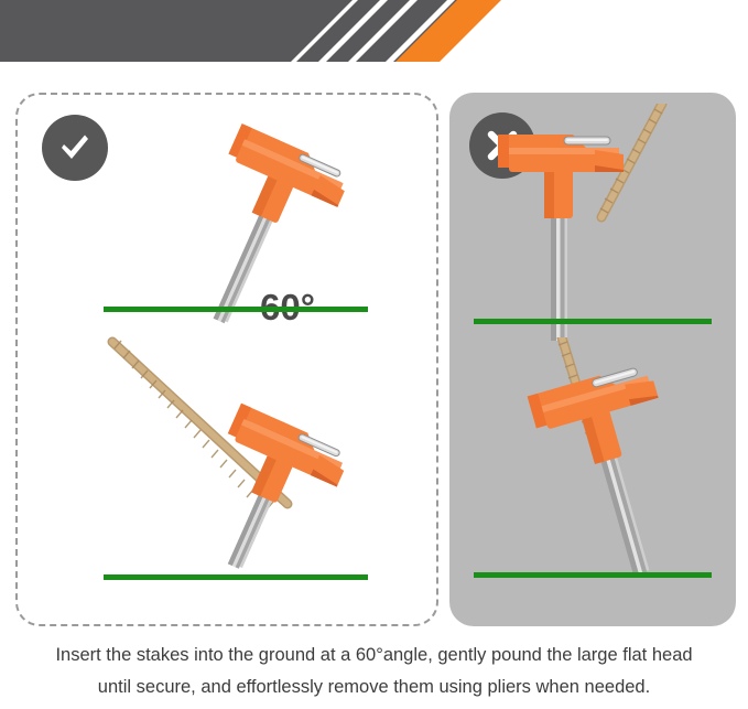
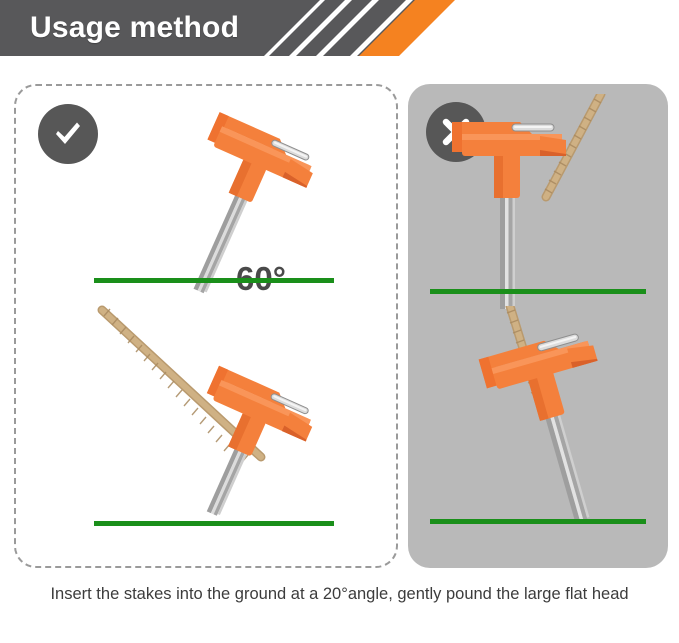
+ Usage method
- Insert the stakes into the ground at a 60°angle, gently pound the large flat head
+ Insert the stakes into the ground at a 20°angle, gently pound the large flat head
- until secure, and effortlessly remove them using pliers when needed.
